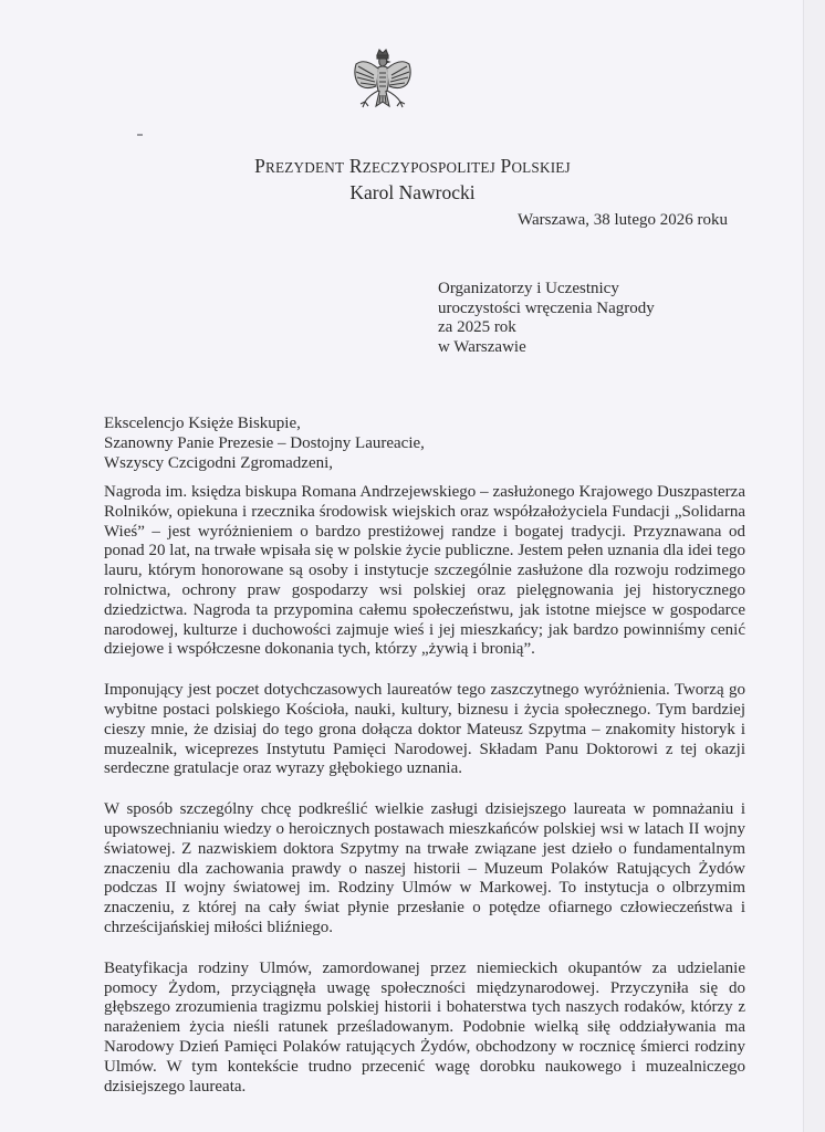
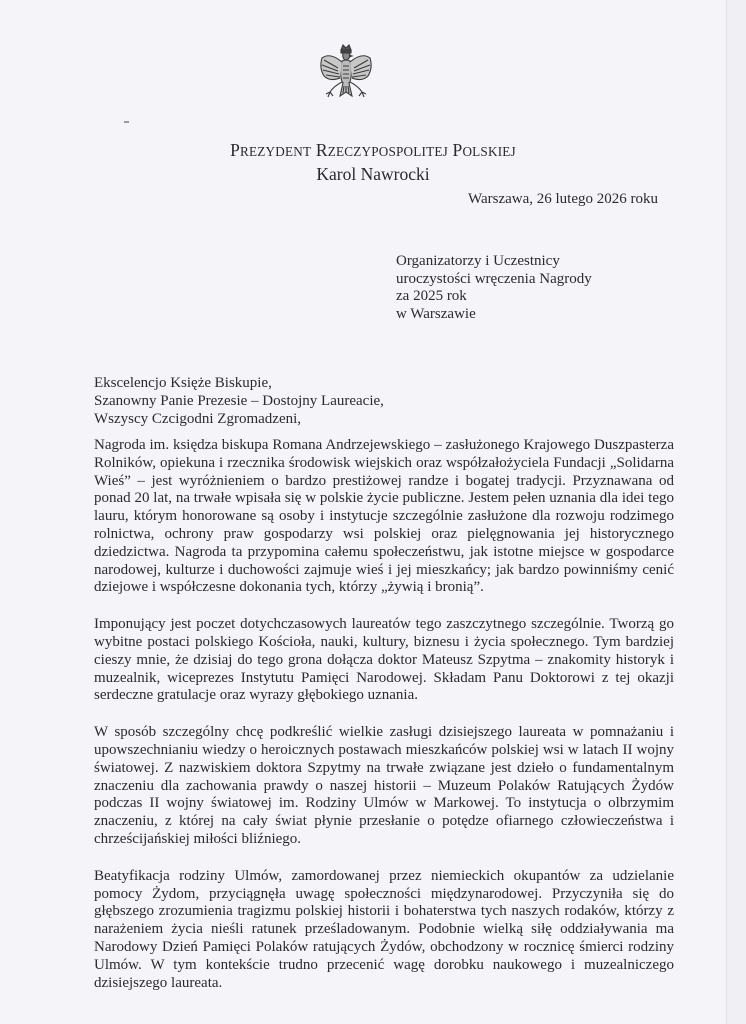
  PREZYDENT RZECZYPOSPOLITEJ POLSKIEJ
  Karol Nawrocki
- Warszawa, 38 lutego 2026 roku
+ Warszawa, 26 lutego 2026 roku
  Organizatorzy i Uczestnicy
  uroczystości wręczenia Nagrody
  za 2025 rok
  w Warszawie
  Ekscelencjo Księże Biskupie,
  Szanowny Panie Prezesie – Dostojny Laureacie,
  Wszyscy Czcigodni Zgromadzeni,
  Nagroda im. księdza biskupa Romana Andrzejewskiego – zasłużonego Krajowego Duszpasterza Rolników, opiekuna i rzecznika środowisk wiejskich oraz współzałożyciela Fundacji „Solidarna Wieś” – jest wyróżnieniem o bardzo prestiżowej randze i bogatej tradycji. Przyznawana od ponad 20 lat, na trwałe wpisała się w polskie życie publiczne. Jestem pełen uznania dla idei tego lauru, którym honorowane są osoby i instytucje szczególnie zasłużone dla rozwoju rodzimego rolnictwa, ochrony praw gospodarzy wsi polskiej oraz pielęgnowania jej historycznego dziedzictwa. Nagroda ta przypomina całemu społeczeństwu, jak istotne miejsce w gospodarce narodowej, kulturze i duchowości zajmuje wieś i jej mieszkańcy; jak bardzo powinniśmy cenić dziejowe i współczesne dokonania tych, którzy „żywią i bronią”.
- Imponujący jest poczet dotychczasowych laureatów tego zaszczytnego wyróżnienia. Tworzą go wybitne postaci polskiego Kościoła, nauki, kultury, biznesu i życia społecznego. Tym bardziej cieszy mnie, że dzisiaj do tego grona dołącza doktor Mateusz Szpytma – znakomity historyk i muzealnik, wiceprezes Instytutu Pamięci Narodowej. Składam Panu Doktorowi z tej okazji serdeczne gratulacje oraz wyrazy głębokiego uznania.
+ Imponujący jest poczet dotychczasowych laureatów tego zaszczytnego szczególnie. Tworzą go wybitne postaci polskiego Kościoła, nauki, kultury, biznesu i życia społecznego. Tym bardziej cieszy mnie, że dzisiaj do tego grona dołącza doktor Mateusz Szpytma – znakomity historyk i muzealnik, wiceprezes Instytutu Pamięci Narodowej. Składam Panu Doktorowi z tej okazji serdeczne gratulacje oraz wyrazy głębokiego uznania.
  W sposób szczególny chcę podkreślić wielkie zasługi dzisiejszego laureata w pomnażaniu i upowszechnianiu wiedzy o heroicznych postawach mieszkańców polskiej wsi w latach II wojny światowej. Z nazwiskiem doktora Szpytmy na trwałe związane jest dzieło o fundamentalnym znaczeniu dla zachowania prawdy o naszej historii – Muzeum Polaków Ratujących Żydów podczas II wojny światowej im. Rodziny Ulmów w Markowej. To instytucja o olbrzymim znaczeniu, z której na cały świat płynie przesłanie o potędze ofiarnego człowieczeństwa i chrześcijańskiej miłości bliźniego.
  Beatyfikacja rodziny Ulmów, zamordowanej przez niemieckich okupantów za udzielanie pomocy Żydom, przyciągnęła uwagę społeczności międzynarodowej. Przyczyniła się do głębszego zrozumienia tragizmu polskiej historii i bohaterstwa tych naszych rodaków, którzy z narażeniem życia nieśli ratunek prześladowanym. Podobnie wielką siłę oddziaływania ma Narodowy Dzień Pamięci Polaków ratujących Żydów, obchodzony w rocznicę śmierci rodziny Ulmów. W tym kontekście trudno przecenić wagę dorobku naukowego i muzealniczego dzisiejszego laureata.
